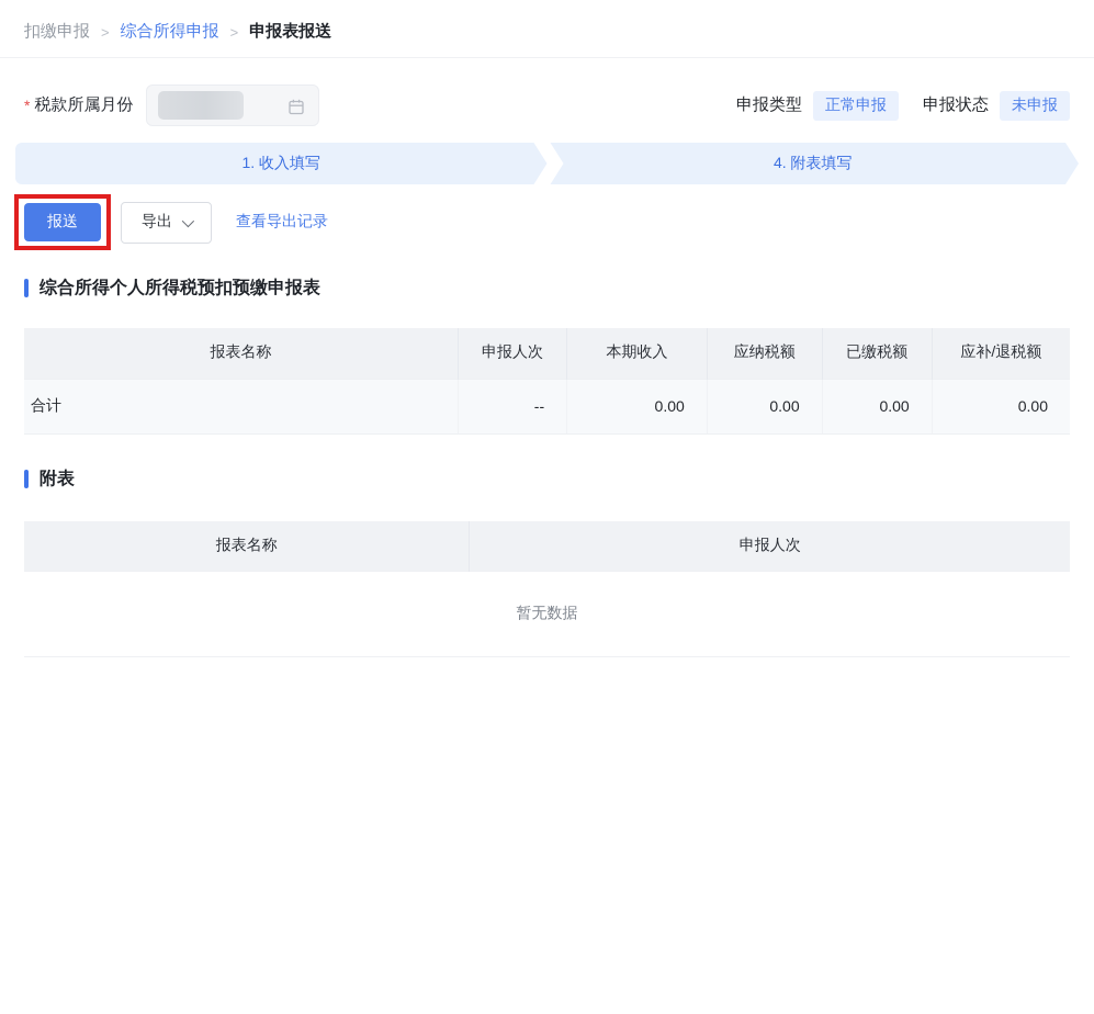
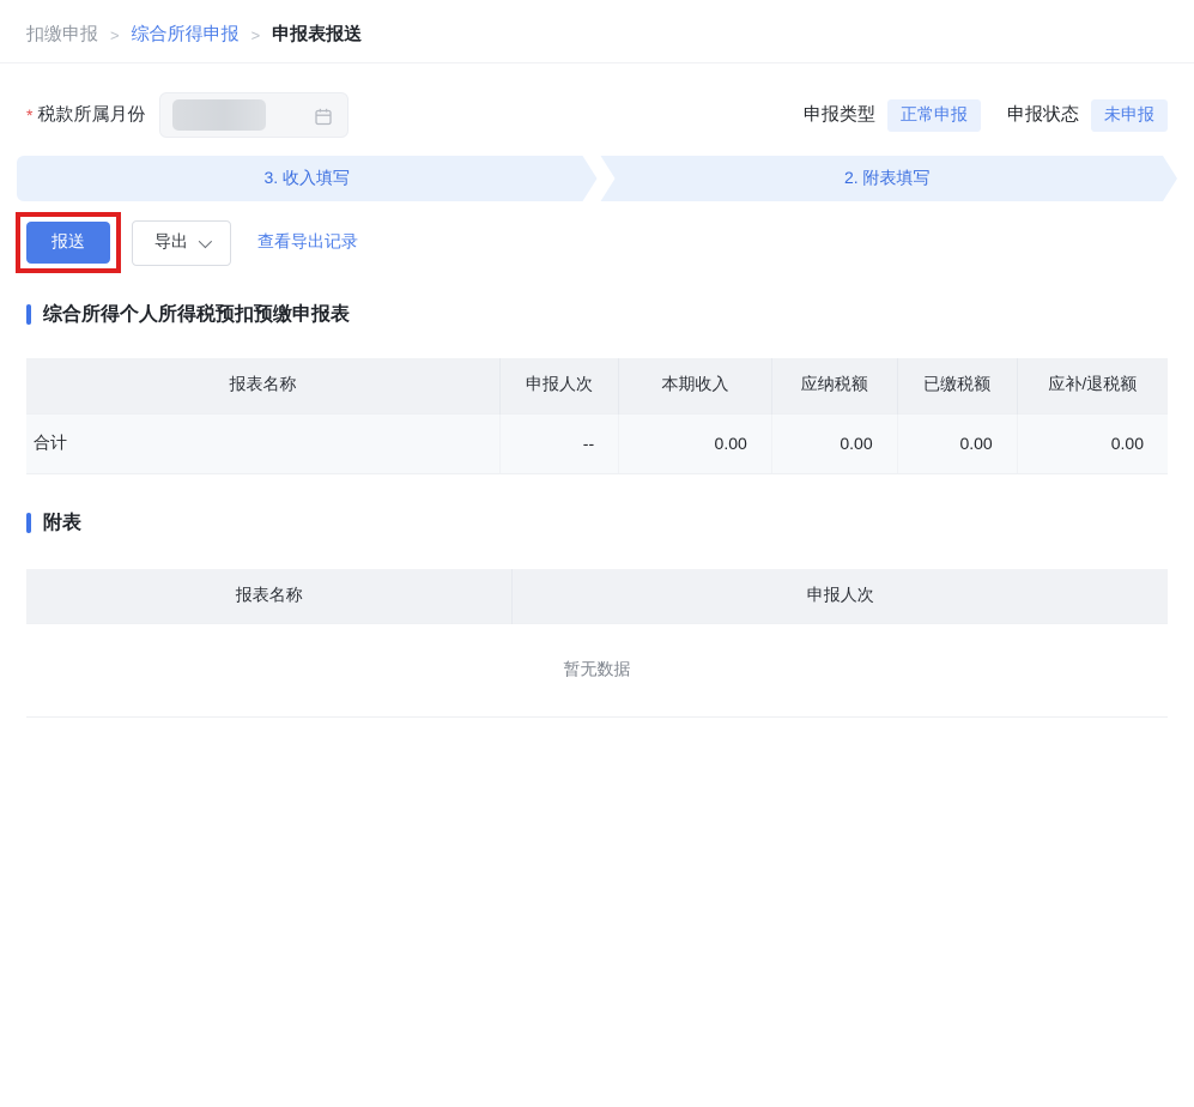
  扣缴申报
  >
  综合所得申报
  >
  申报表报送
  *
  税款所属月份
  申报类型
  正常申报
  申报状态
  未申报
- 1. 收入填写
+ 3. 收入填写
- 4. 附表填写
+ 2. 附表填写
  报送
  导出
  查看导出记录
  综合所得个人所得税预扣预缴申报表
  报表名称	申报人次	本期收入	应纳税额	已缴税额	应补/退税额
  合计	--	0.00	0.00	0.00	0.00
  附表
  报表名称	申报人次
  暂无数据
